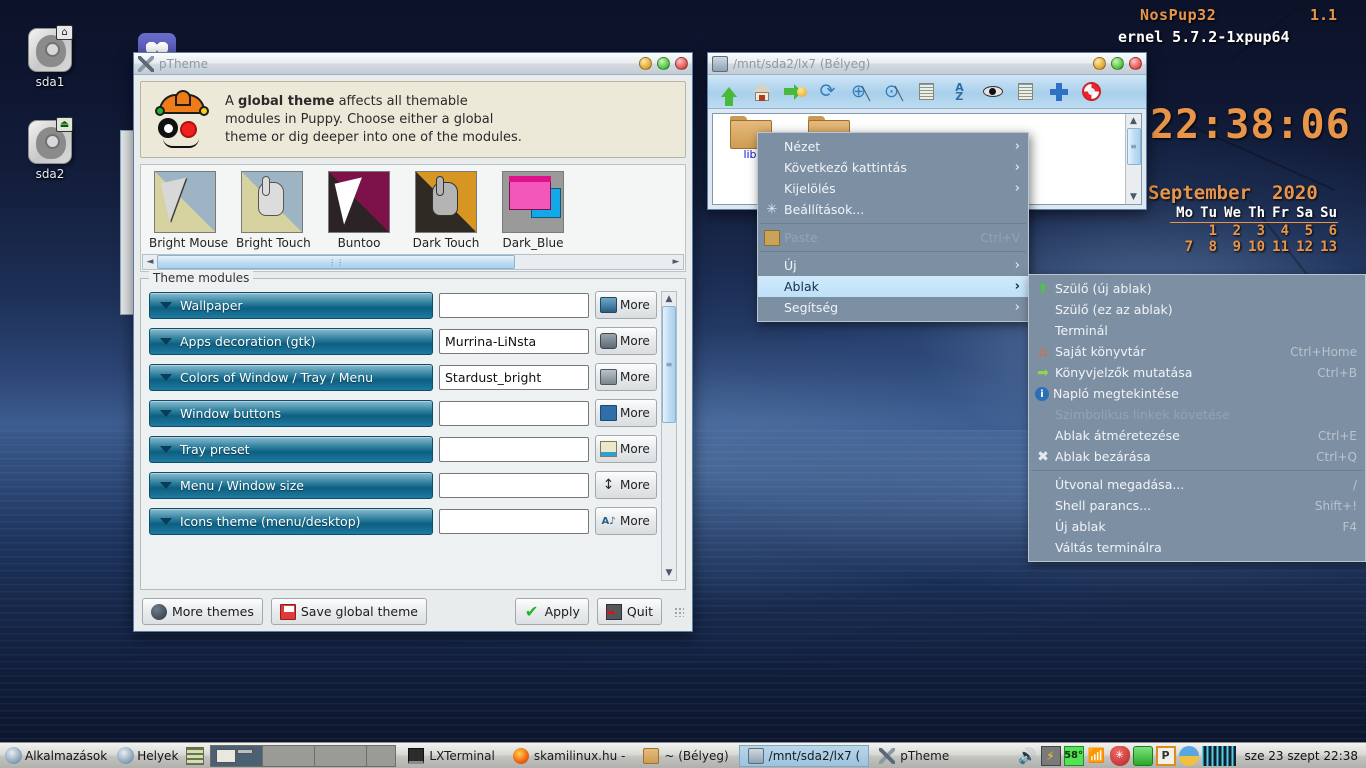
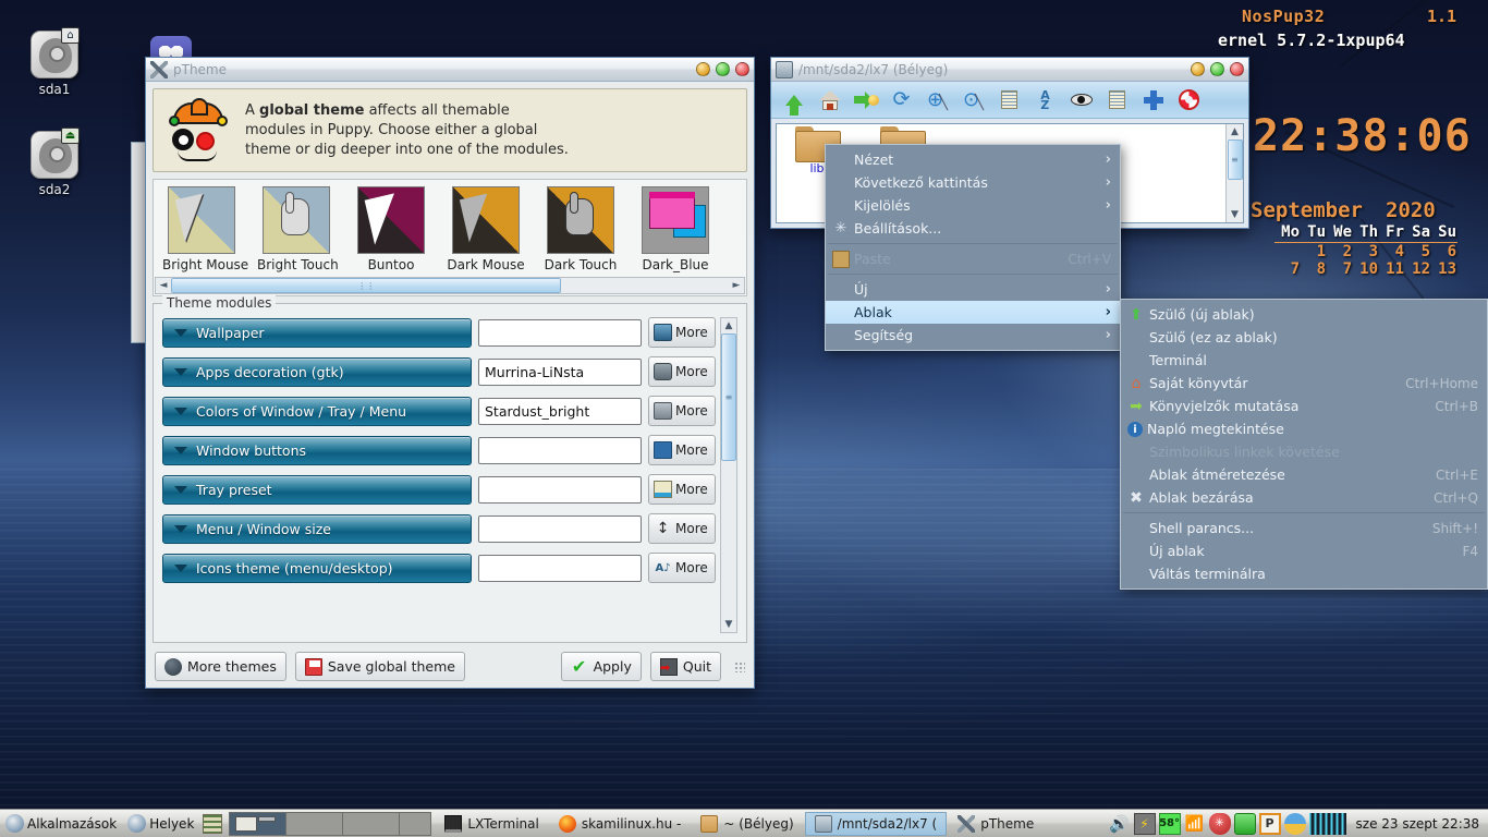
  ⌂
  sda1
  ⏏
  sda2
  NosPup32
  1.1
  ernel 5.7.2-1xpup64
  22:38:06
  September
  2020
  Mo	Tu	We	Th	Fr	Sa	Su
  	1	2	3	4	5	6
- 7	8	9	10	11	12	13
+ 7	8	7	10	11	12	13
  pTheme
  A global theme affects all themable
  modules in Puppy. Choose either a global
  theme or dig deeper into one of the modules.
  Bright Mouse
  Bright Touch
  Buntoo
+ Dark Mouse
  Dark Touch
  Dark_Blue
  ◄
  ⋮⋮
  ►
  Theme modules
  Wallpaper
  More
  Apps decoration (gtk)
  Murrina-LiNsta
  More
  Colors of Window / Tray / Menu
  Stardust_bright
  More
  Window buttons
  More
  Tray preset
  More
  Menu / Window size
  ↕
  More
  Icons theme (menu/desktop)
  A♪
  More
  ▲
  ≡
  ▼
  More themes
  Save global theme
  ✔
  Apply
  ➡
  Quit
  /mnt/sda2/lx7 (Bélyeg)
  ⟳
  ⊕
  ╲
  ⊙
  ╲
  A
  Z
  lib
  ▲
  ≡
  ▼
  Nézet
  ›
  Következő kattintás
  ›
  Kijelölés
  ›
  ✳
  Beállítások...
  Új
  ›
  Ablak
  ›
  Segítség
  ›
  ⬆
  Szülő (új ablak)
  Szülő (ez az ablak)
  Terminál
  ⌂
  Saját könyvtár
  Ctrl+Home
  ➡
  Könyvjelzők mutatása
  Ctrl+B
  i
  Napló megtekintése
  Ablak átméretezése
  Ctrl+E
  ✖
  Ablak bezárása
  Ctrl+Q
- Útvonal megadása...
- /
  Shell parancs...
  Shift+!
  Új ablak
  F4
  Váltás terminálra
  Alkalmazások
  Helyek
  LXTerminal
  skamilinux.hu -
  ~ (Bélyeg)
  /mnt/sda2/lx7 (
  pTheme
  🔊
  ⚡
  58°
  📶
  ✳
  P
  sze 23 szept 22:38
